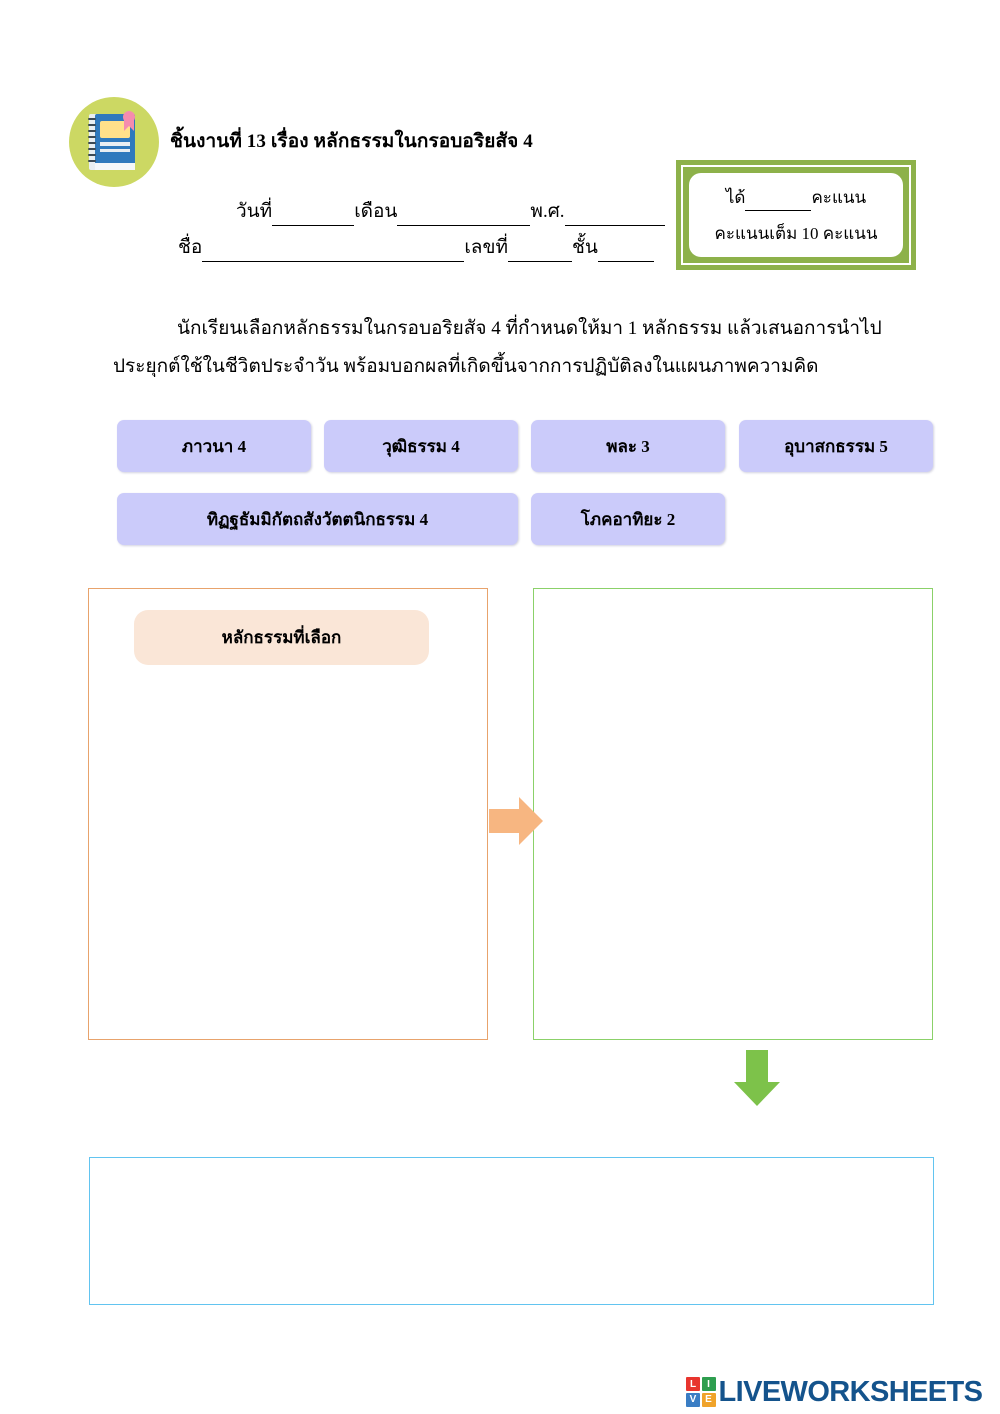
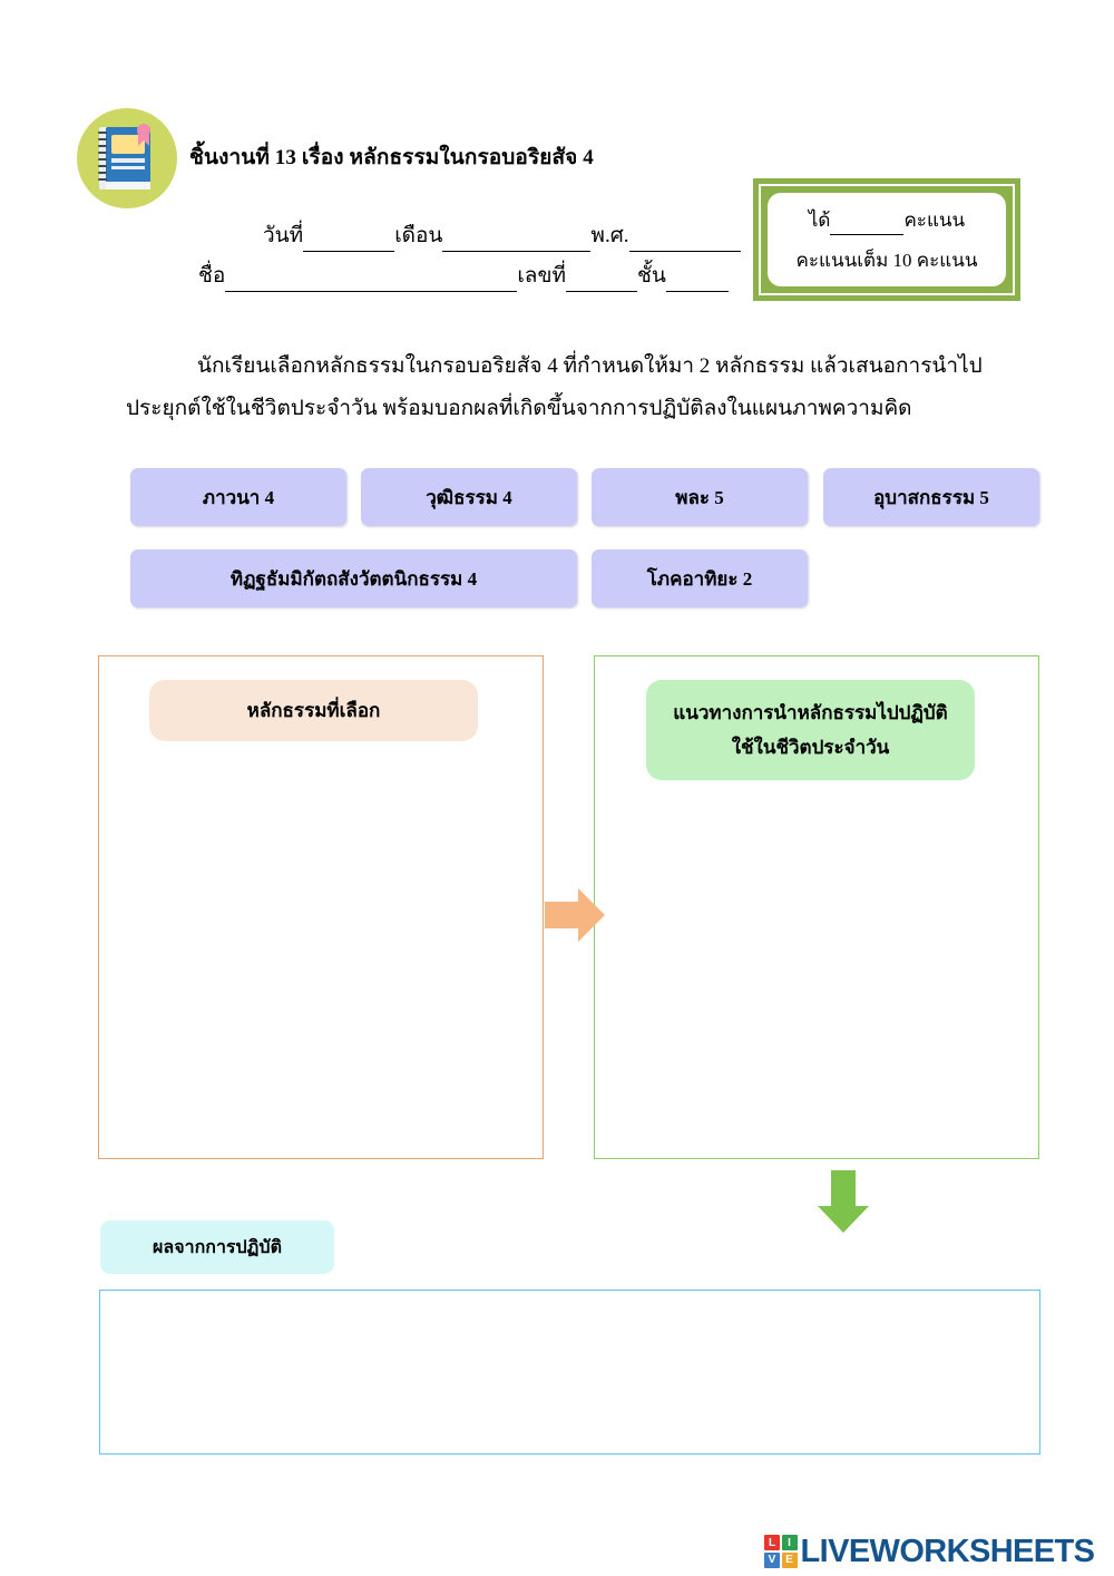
  ชิ้นงานที่ 13 เรื่อง หลักธรรมในกรอบอริยสัจ 4
  วันที่ เดือน พ.ศ.
  ชื่อ เลขที่ ชั้น
  ได้ คะแนน
  คะแนนเต็ม 10 คะแนน
- นักเรียนเลือกหลักธรรมในกรอบอริยสัจ 4 ที่กำหนดให้มา 1 หลักธรรม แล้วเสนอการนำไป
+ นักเรียนเลือกหลักธรรมในกรอบอริยสัจ 4 ที่กำหนดให้มา 2 หลักธรรม แล้วเสนอการนำไป
  ประยุกต์ใช้ในชีวิตประจำวัน พร้อมบอกผลที่เกิดขึ้นจากการปฏิบัติลงในแผนภาพความคิด
  ภาวนา 4
  วุฒิธรรม 4
- พละ 3
+ พละ 5
  อุบาสกธรรม 5
  ทิฏฐธัมมิกัตถสังวัตตนิกธรรม 4
  โภคอาทิยะ 2
  หลักธรรมที่เลือก
+ แนวทางการนำหลักธรรมไปปฏิบัติ
+ ใช้ในชีวิตประจำวัน
+ ผลจากการปฏิบัติ
  L
  I
  V
  E
  LIVEWORKSHEETS
